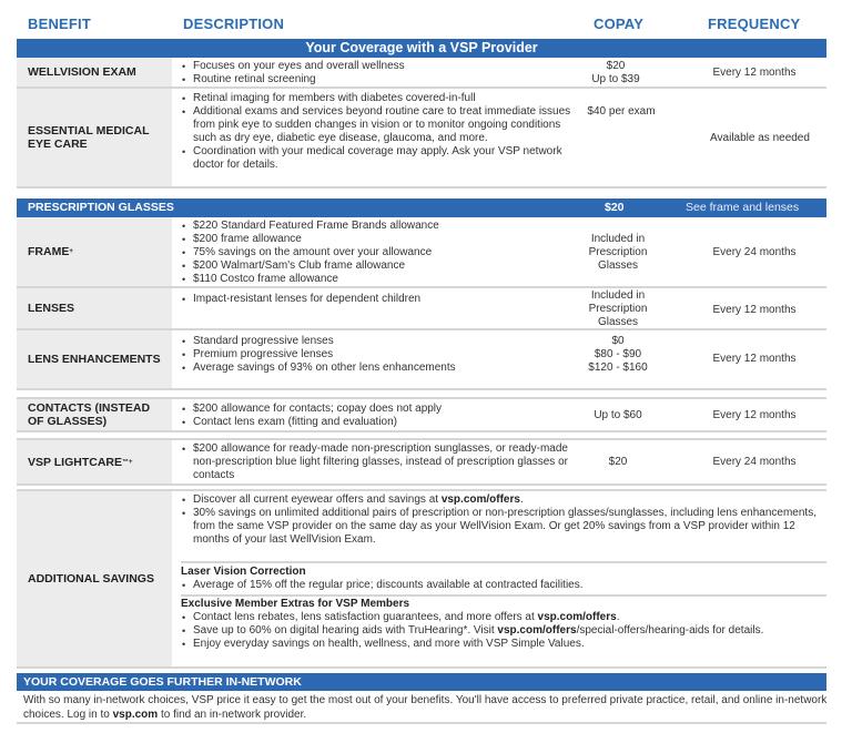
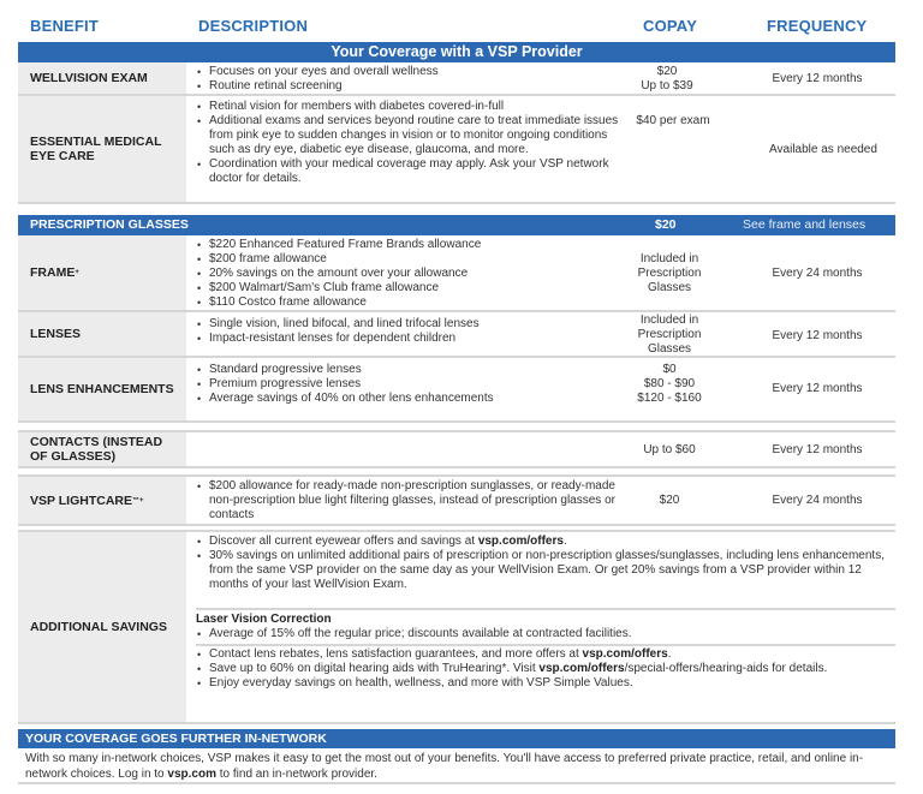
  BENEFIT
  DESCRIPTION
  COPAY
  FREQUENCY
  Your Coverage with a VSP Provider
  WELLVISION EXAM
  Focuses on your eyes and overall wellness
  Routine retinal screening
  $20
  Up to $39
  Every 12 months
  ESSENTIAL MEDICAL EYE CARE
- Retinal imaging for members with diabetes covered-in-full
+ Retinal vision for members with diabetes covered-in-full
  Additional exams and services beyond routine care to treat immediate issues from pink eye to sudden changes in vision or to monitor ongoing conditions such as dry eye, diabetic eye disease, glaucoma, and more.
  Coordination with your medical coverage may apply. Ask your VSP network doctor for details.
  $40 per exam
  Available as needed
  PRESCRIPTION GLASSES
  $20
  See frame and lenses
  FRAME
- $220 Standard Featured Frame Brands allowance
+ $220 Enhanced Featured Frame Brands allowance
  $200 frame allowance
- 75% savings on the amount over your allowance
+ 20% savings on the amount over your allowance
  $200 Walmart/Sam's Club frame allowance
  $110 Costco frame allowance
  Included in
  Prescription
  Glasses
  Every 24 months
  LENSES
+ Single vision, lined bifocal, and lined trifocal lenses
  Impact-resistant lenses for dependent children
  Included in
  Prescription
  Glasses
  Every 12 months
  LENS ENHANCEMENTS
  Standard progressive lenses
  Premium progressive lenses
- Average savings of 93% on other lens enhancements
+ Average savings of 40% on other lens enhancements
  $0
  $80 - $90
  $120 - $160
  Every 12 months
  CONTACTS (INSTEAD
  OF GLASSES)
- $200 allowance for contacts; copay does not apply
- Contact lens exam (fitting and evaluation)
  Up to $60
  Every 12 months
  VSP LIGHTCARE
  $200 allowance for ready-made non-prescription sunglasses, or ready-made non-prescription blue light filtering glasses, instead of prescription glasses or contacts
  $20
  Every 24 months
  ADDITIONAL SAVINGS
  Discover all current eyewear offers and savings at vsp.com/offers.
  30% savings on unlimited additional pairs of prescription or non-prescription glasses/sunglasses, including lens enhancements, from the same VSP provider on the same day as your WellVision Exam. Or get 20% savings from a VSP provider within 12 months of your last WellVision Exam.
  Laser Vision Correction
  Average of 15% off the regular price; discounts available at contracted facilities.
- Exclusive Member Extras for VSP Members
  Contact lens rebates, lens satisfaction guarantees, and more offers at vsp.com/offers.
  Save up to 60% on digital hearing aids with TruHearing*. Visit vsp.com/offers/special-offers/hearing-aids for details.
  Enjoy everyday savings on health, wellness, and more with VSP Simple Values.
  YOUR COVERAGE GOES FURTHER IN-NETWORK
- With so many in-network choices, VSP price it easy to get the most out of your benefits. You'll have access to preferred private practice, retail, and online in-network choices. Log in to vsp.com to find an in-network provider.
+ With so many in-network choices, VSP makes it easy to get the most out of your benefits. You'll have access to preferred private practice, retail, and online in-network choices. Log in to vsp.com to find an in-network provider.
